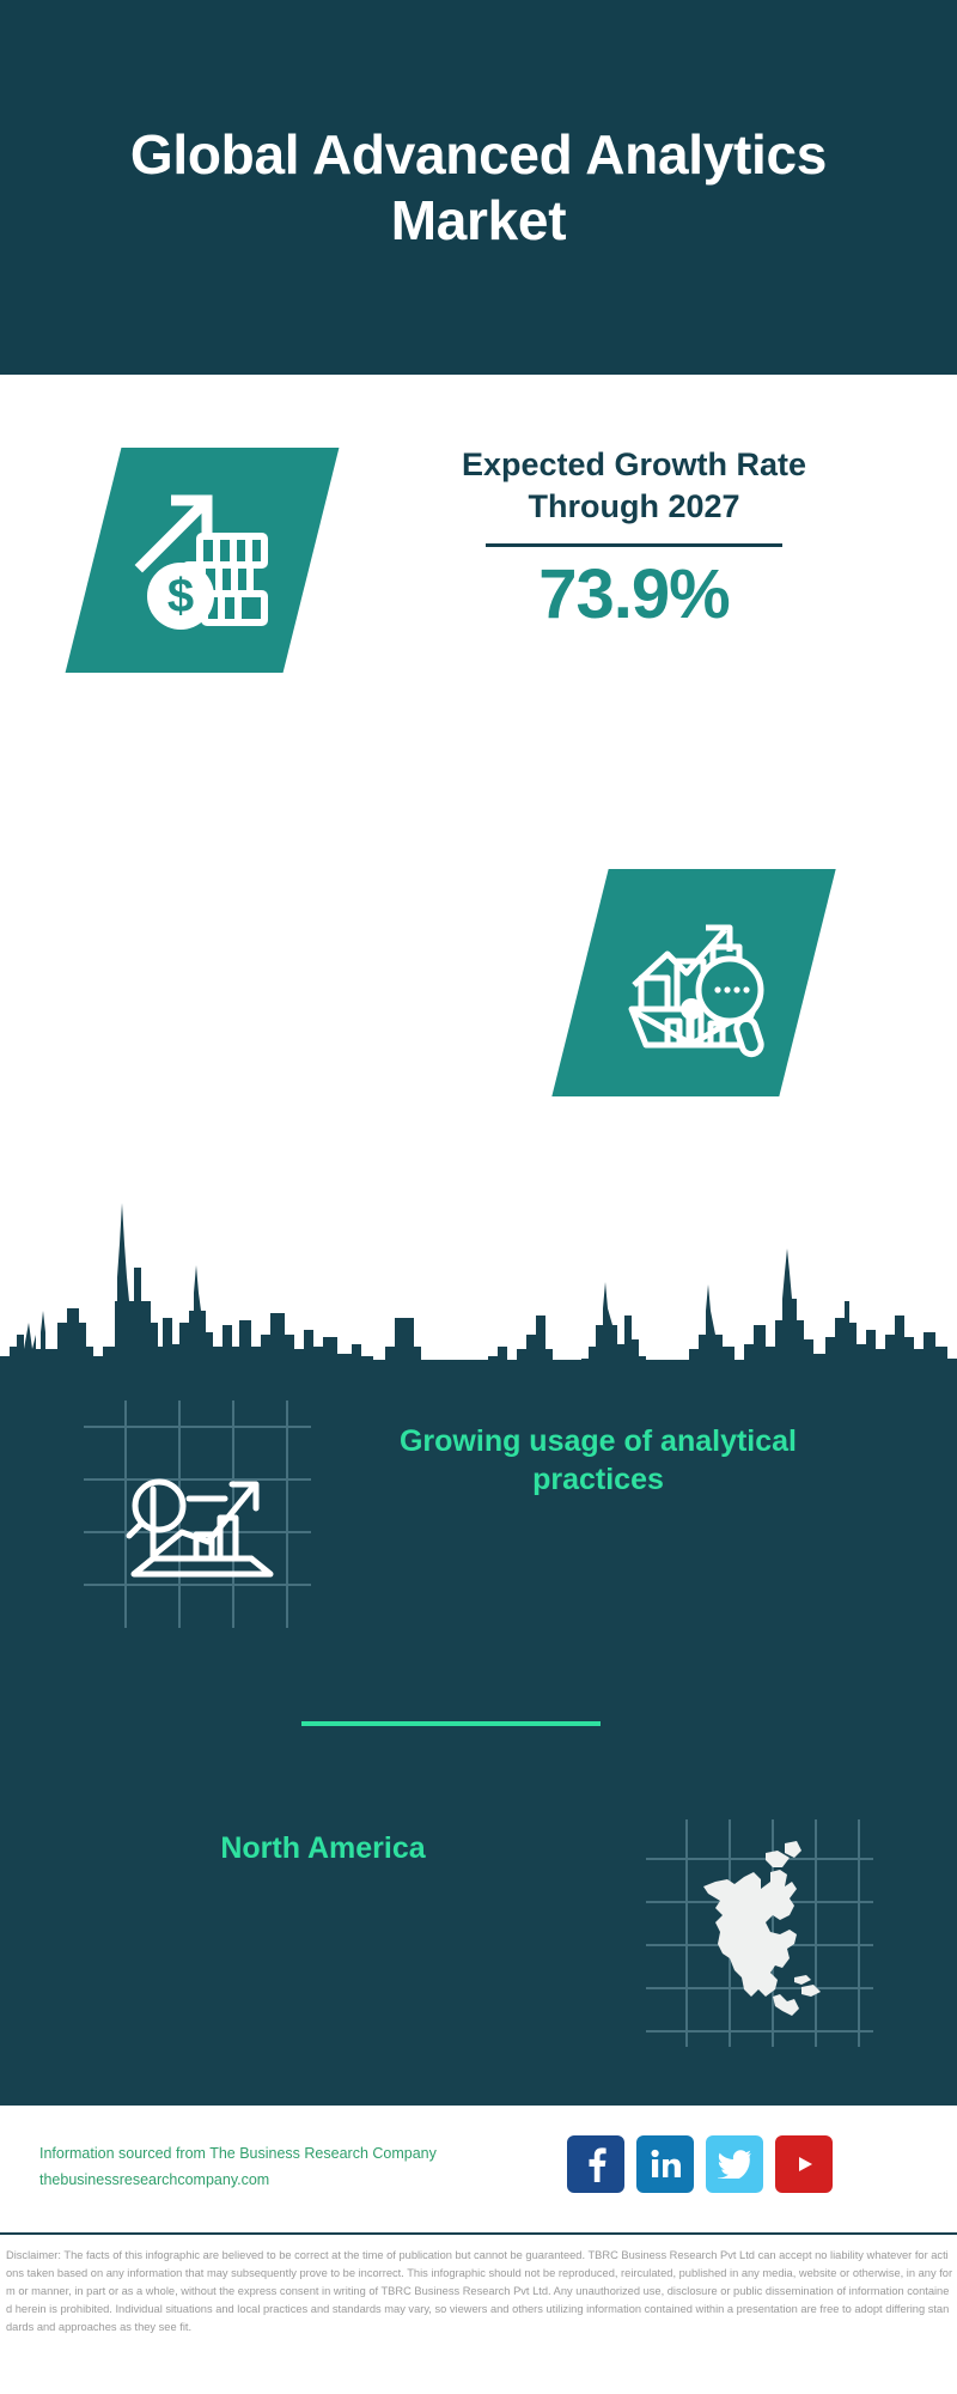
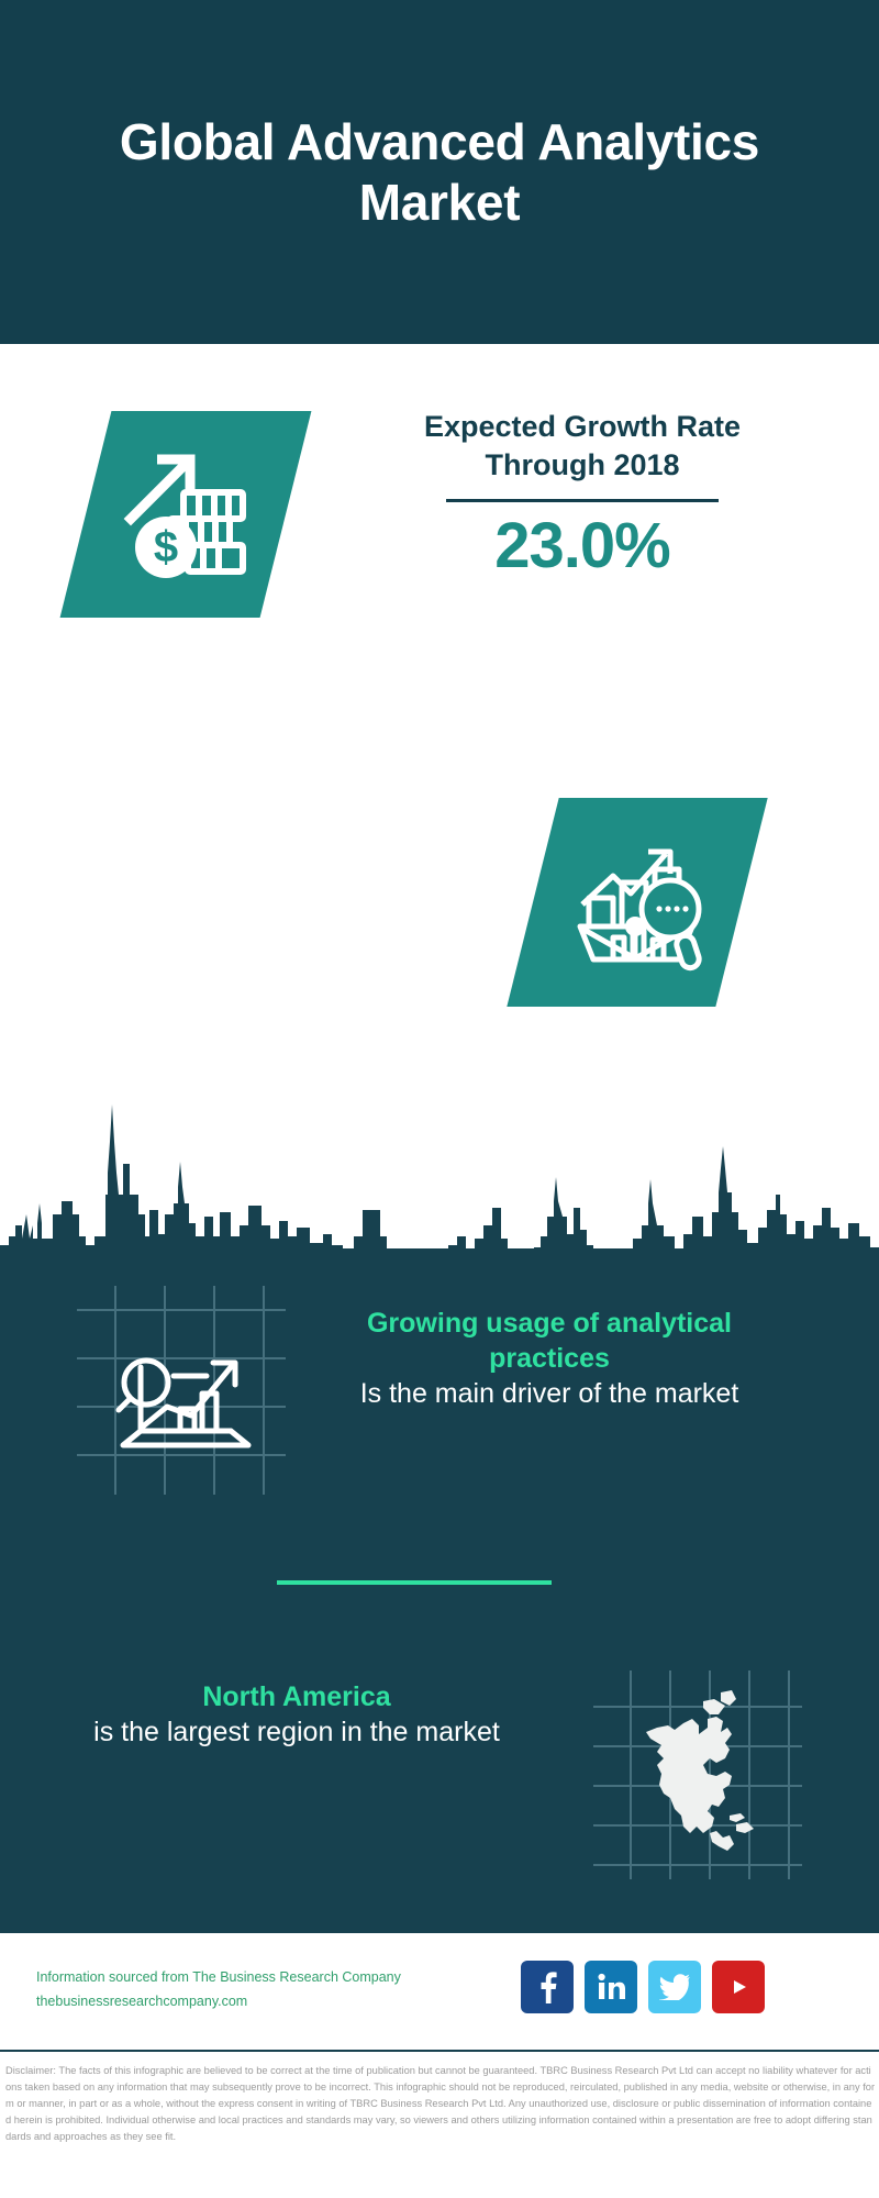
  Global Advanced Analytics Market
- Expected Growth Rate Through 2027
+ Expected Growth Rate Through 2018
- 73.9%
+ 23.0%
  Growing usage of analytical practices
+ Is the main driver of the market
  North America
+ is the largest region in the market
  Information sourced from The Business Research Company
  thebusinessresearchcompany.com
- Disclaimer: The facts of this infographic are believed to be correct at the time of publication but cannot be guaranteed. TBRC Business Research Pvt Ltd can accept no liability whatever for actions taken based on any information that may subsequently prove to be incorrect. This infographic should not be reproduced, reirculated, published in any media, website or otherwise, in any form or manner, in part or as a whole, without the express consent in writing of TBRC Business Research Pvt Ltd. Any unauthorized use, disclosure or public dissemination of information contained herein is prohibited. Individual situations and local practices and standards may vary, so viewers and others utilizing information contained within a presentation are free to adopt differing standards and approaches as they see fit.
+ Disclaimer: The facts of this infographic are believed to be correct at the time of publication but cannot be guaranteed. TBRC Business Research Pvt Ltd can accept no liability whatever for actions taken based on any information that may subsequently prove to be incorrect. This infographic should not be reproduced, reirculated, published in any media, website or otherwise, in any form or manner, in part or as a whole, without the express consent in writing of TBRC Business Research Pvt Ltd. Any unauthorized use, disclosure or public dissemination of information contained herein is prohibited. Individual otherwise and local practices and standards may vary, so viewers and others utilizing information contained within a presentation are free to adopt differing standards and approaches as they see fit.
